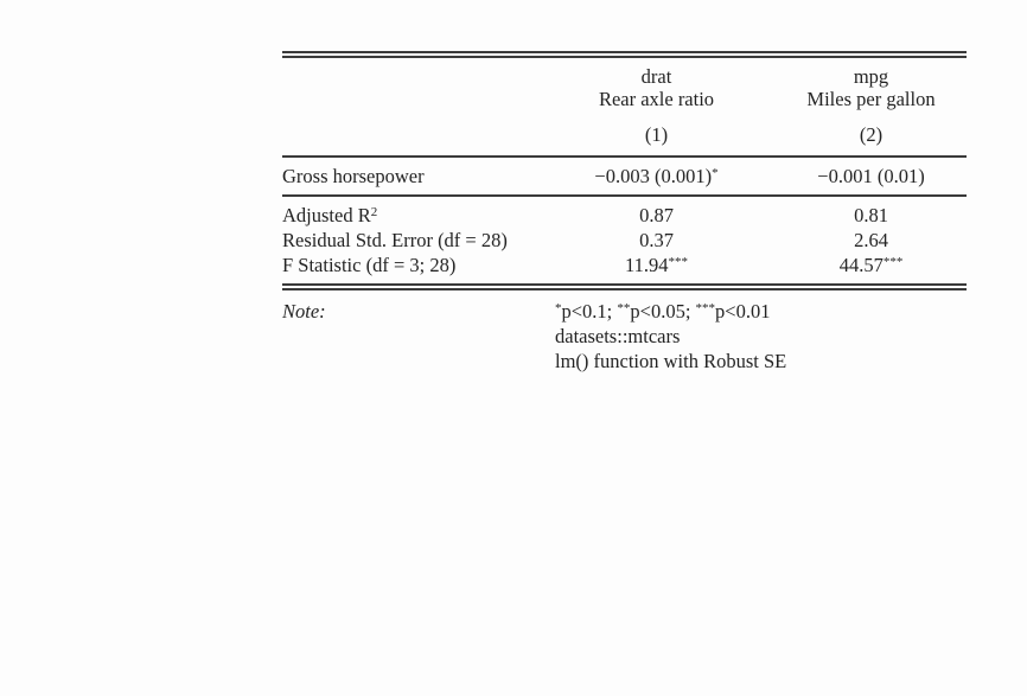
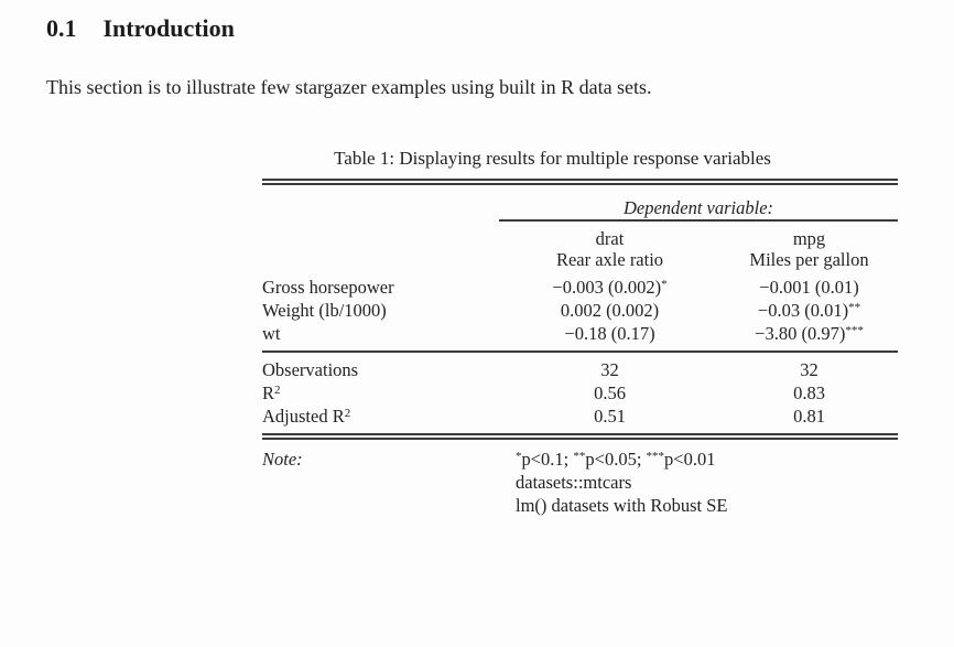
+ 0.1 Introduction
+ This section is to illustrate few stargazer examples using built in R data sets.
+ Table 1: Displaying results for multiple response variables
+ 	Dependent variable:
  	drat Rear axle ratio	mpg Miles per gallon
- 	(1)	(2)
- Gross horsepower	−0.003 (0.001)*	−0.001 (0.01)
+ Gross horsepower	−0.003 (0.002)*	−0.001 (0.01)
+ Weight (lb/1000)	0.002 (0.002)	−0.03 (0.01)**
+ wt	−0.18 (0.17)	−3.80 (0.97)***
+ Observations	32	32
+ R2	0.56	0.83
- Adjusted R2	0.87	0.81
+ Adjusted R2	0.51	0.81
- Residual Std. Error (df = 28)	0.37	2.64
- F Statistic (df = 3; 28)	11.94***	44.57***
- Note:	*p<0.1; **p<0.05; ***p<0.01 datasets::mtcars lm() function with Robust SE
+ Note:	*p<0.1; **p<0.05; ***p<0.01 datasets::mtcars lm() datasets with Robust SE
